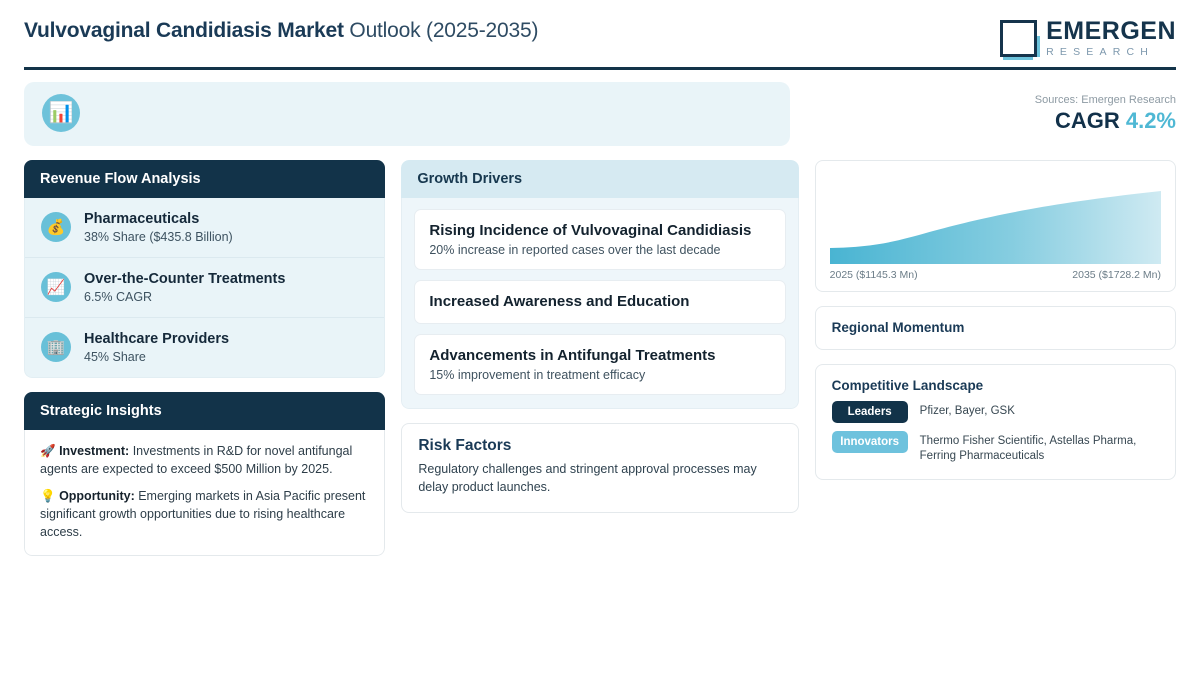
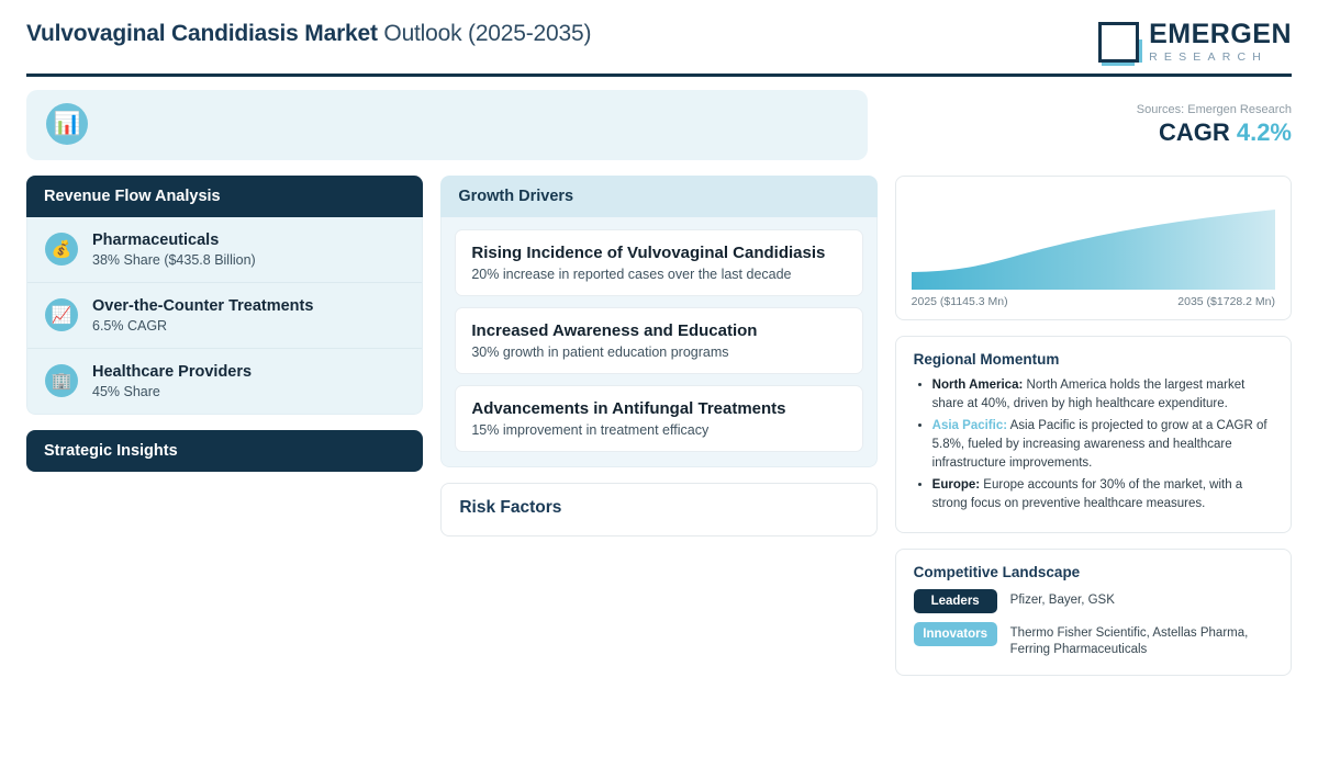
  Vulvovaginal Candidiasis Market Outlook (2025-2035)
  EMERGEN
  RESEARCH
  📊
  Sources: Emergen Research
  CAGR 4.2%
  Revenue Flow Analysis
  💰
  Pharmaceuticals
  38% Share ($435.8 Billion)
  📈
  Over-the-Counter Treatments
  6.5% CAGR
  🏢
  Healthcare Providers
  45% Share
  Strategic Insights
- 🚀 Investment: Investments in R&D for novel antifungal agents are expected to exceed $500 Million by 2025.
- 💡 Opportunity: Emerging markets in Asia Pacific present significant growth opportunities due to rising healthcare access.
  Growth Drivers
  Rising Incidence of Vulvovaginal Candidiasis
  20% increase in reported cases over the last decade
  Increased Awareness and Education
+ 30% growth in patient education programs
  Advancements in Antifungal Treatments
  15% improvement in treatment efficacy
  Risk Factors
- Regulatory challenges and stringent approval processes may delay product launches.
  2025 ($1145.3 Mn)
  2035 ($1728.2 Mn)
  Regional Momentum
+ North America: North America holds the largest market share at 40%, driven by high healthcare expenditure.
+ Asia Pacific: Asia Pacific is projected to grow at a CAGR of 5.8%, fueled by increasing awareness and healthcare infrastructure improvements.
+ Europe: Europe accounts for 30% of the market, with a strong focus on preventive healthcare measures.
  Competitive Landscape
  Leaders
  Pfizer, Bayer, GSK
  Innovators
  Thermo Fisher Scientific, Astellas Pharma, Ferring Pharmaceuticals
